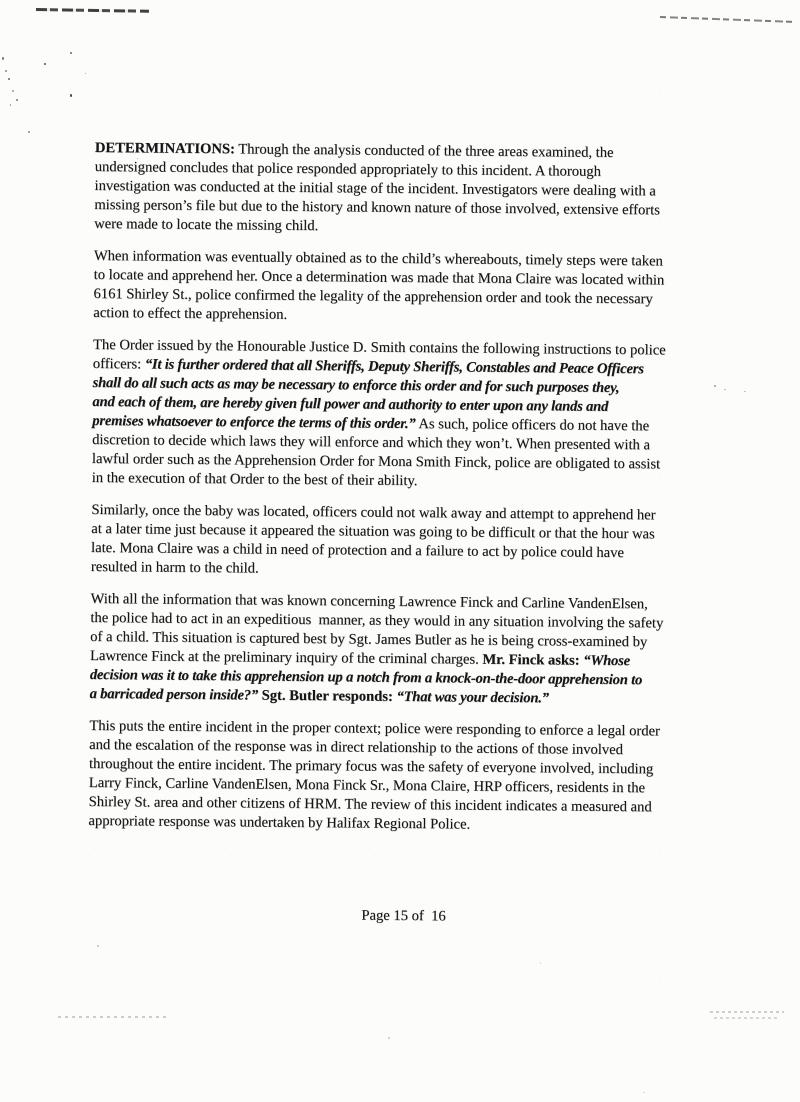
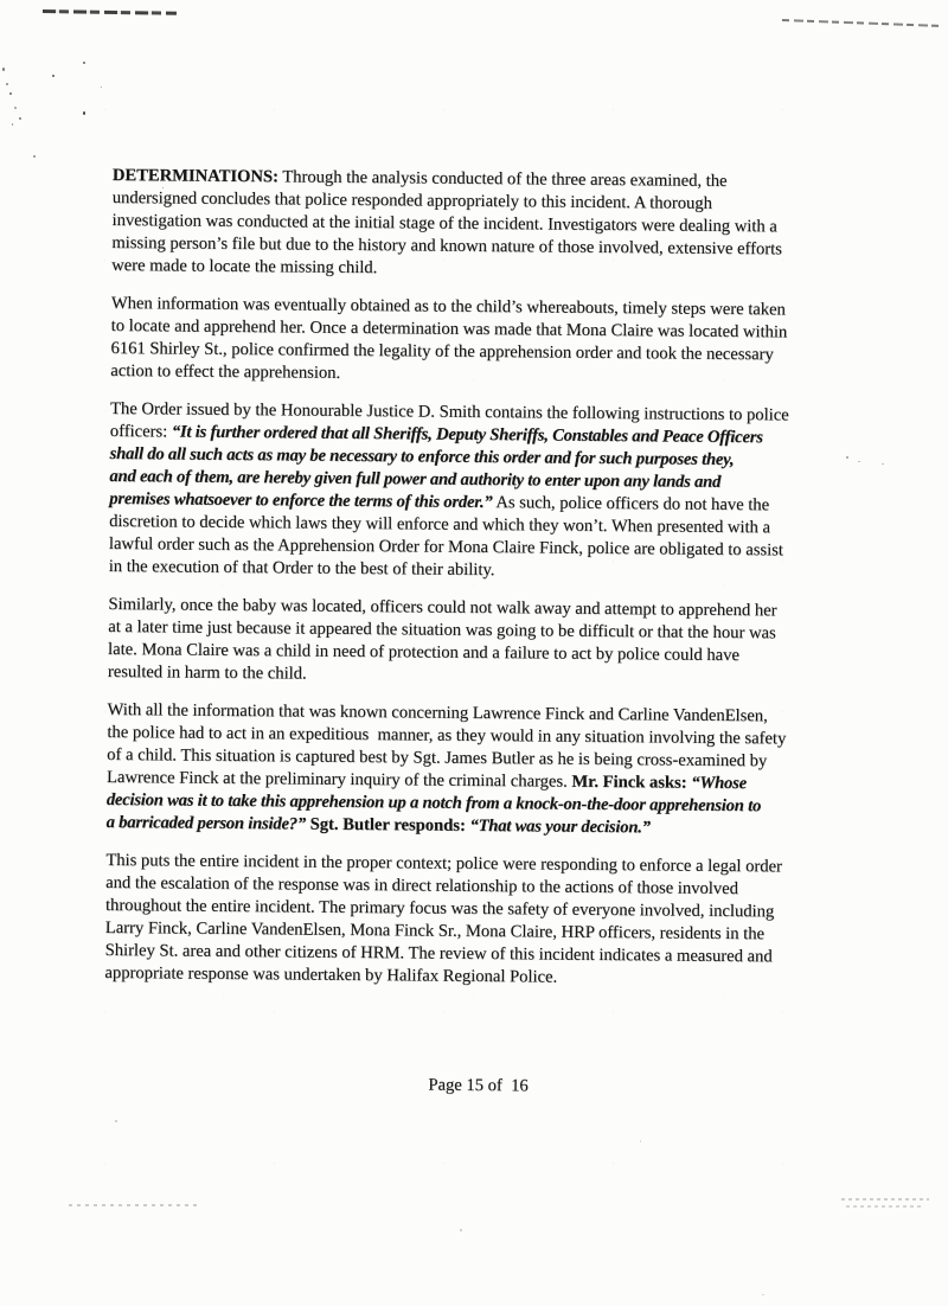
  DETERMINATIONS: Through the analysis conducted of the three areas examined, the
  undersigned concludes that police responded appropriately to this incident. A thorough
  investigation was conducted at the initial stage of the incident. Investigators were dealing with a
  missing person’s file but due to the history and known nature of those involved, extensive efforts
  were made to locate the missing child.
  When information was eventually obtained as to the child’s whereabouts, timely steps were taken
  to locate and apprehend her. Once a determination was made that Mona Claire was located within
  6161 Shirley St., police confirmed the legality of the apprehension order and took the necessary
  action to effect the apprehension.
  The Order issued by the Honourable Justice D. Smith contains the following instructions to police
  officers: “It is further ordered that all Sheriffs, Deputy Sheriffs, Constables and Peace Officers
  shall do all such acts as may be necessary to enforce this order and for such purposes they,
  and each of them, are hereby given full power and authority to enter upon any lands and
  premises whatsoever to enforce the terms of this order.” As such, police officers do not have the
  discretion to decide which laws they will enforce and which they won’t. When presented with a
- lawful order such as the Apprehension Order for Mona Smith Finck, police are obligated to assist
+ lawful order such as the Apprehension Order for Mona Claire Finck, police are obligated to assist
  in the execution of that Order to the best of their ability.
  Similarly, once the baby was located, officers could not walk away and attempt to apprehend her
  at a later time just because it appeared the situation was going to be difficult or that the hour was
  late. Mona Claire was a child in need of protection and a failure to act by police could have
  resulted in harm to the child.
  With all the information that was known concerning Lawrence Finck and Carline VandenElsen,
  the police had to act in an expeditious manner, as they would in any situation involving the safety
  of a child. This situation is captured best by Sgt. James Butler as he is being cross-examined by
  Lawrence Finck at the preliminary inquiry of the criminal charges. Mr. Finck asks: “Whose
  decision was it to take this apprehension up a notch from a knock-on-the-door apprehension to
  a barricaded person inside?” Sgt. Butler responds: “That was your decision.”
  This puts the entire incident in the proper context; police were responding to enforce a legal order
  and the escalation of the response was in direct relationship to the actions of those involved
  throughout the entire incident. The primary focus was the safety of everyone involved, including
  Larry Finck, Carline VandenElsen, Mona Finck Sr., Mona Claire, HRP officers, residents in the
  Shirley St. area and other citizens of HRM. The review of this incident indicates a measured and
  appropriate response was undertaken by Halifax Regional Police.
  Page 15 of 16
